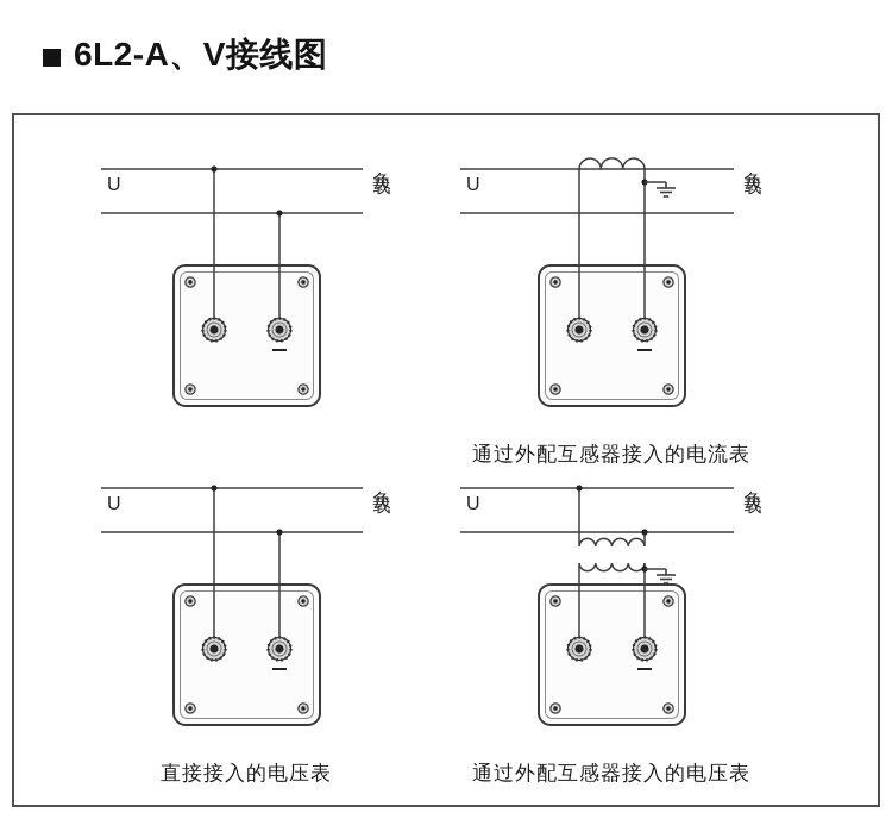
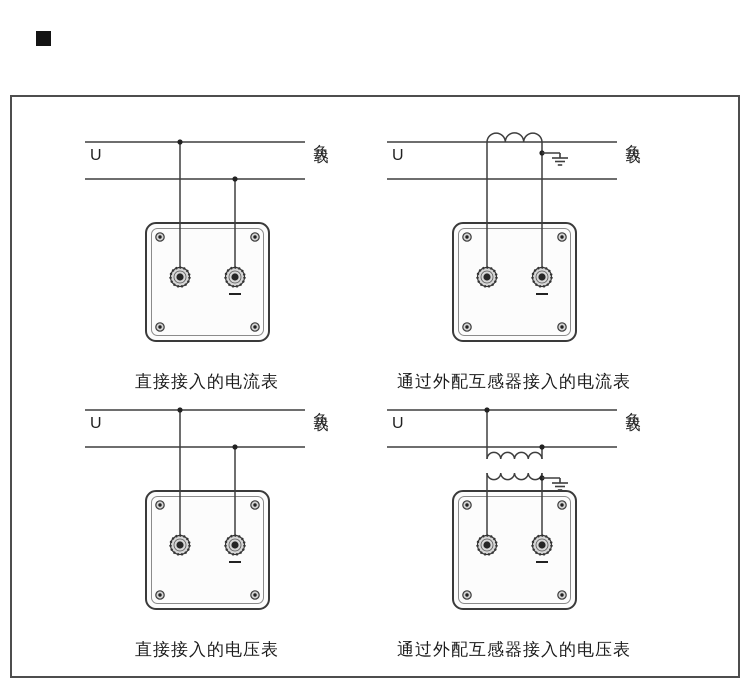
- 6L2-A、V接线图
  U
+ 直接接入的电流表
  U
  通过外配互感器接入的电流表
  U
  直接接入的电压表
  U
  通过外配互感器接入的电压表
